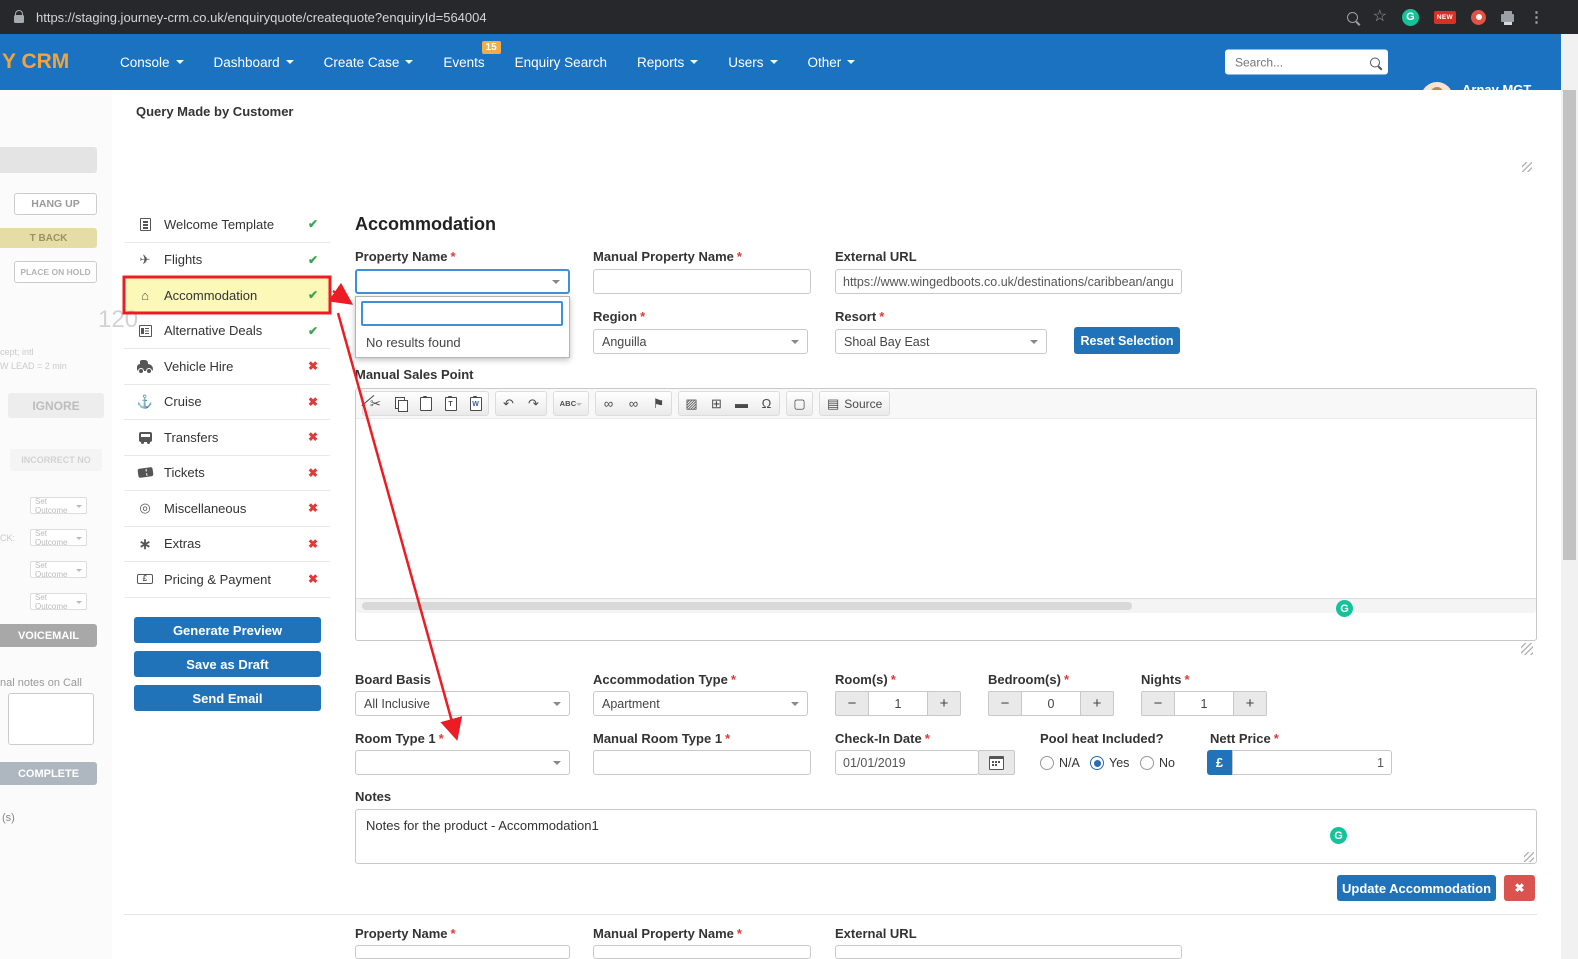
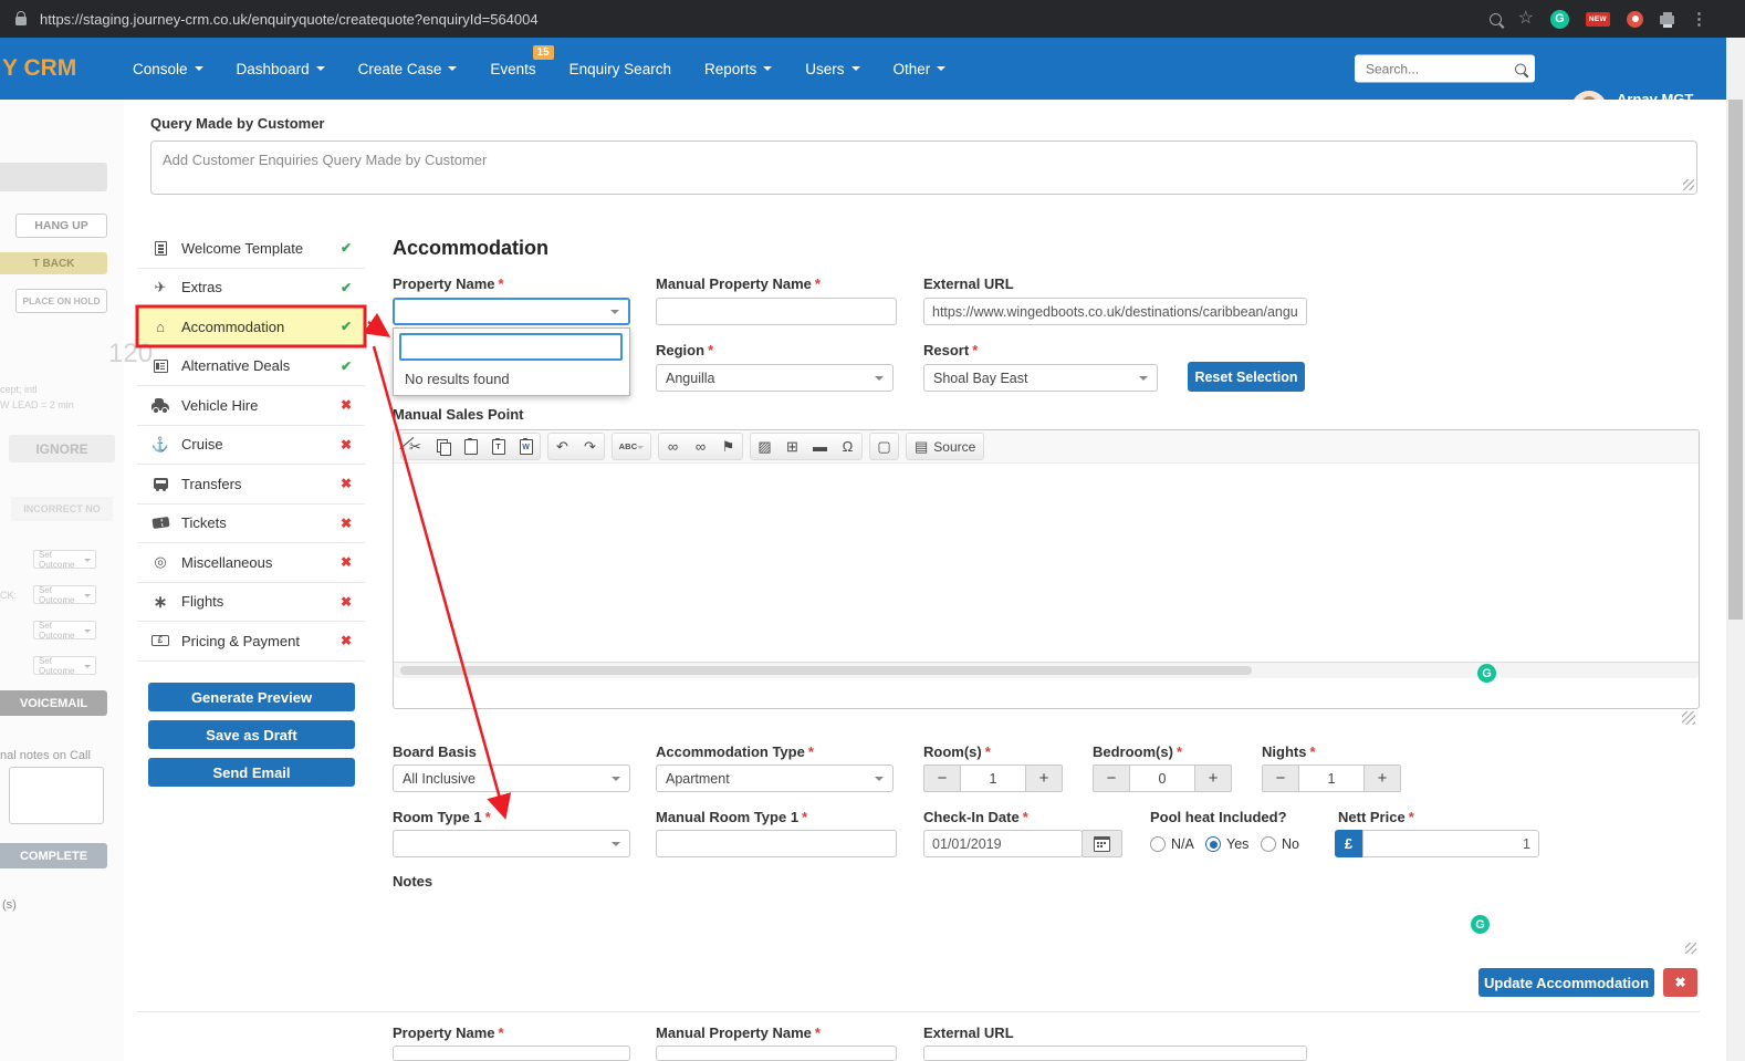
  https://staging.journey-crm.co.uk/enquiryquote/createquote?enquiryId=564004
  ☆
  ⋮
  Y CRM
  Console
  Dashboard
  Create Case
  Events
  15
  Enquiry Search
  Reports
  Users
  Other
  Search...
  HANG UP
  T BACK
  PLACE ON HOLD
  120
  cept; intl
  W LEAD = 2 min
  IGNORE
  INCORRECT NO
  CK:
  Set Outcome
  Set Outcome
  Set Outcome
  Set Outcome
  VOICEMAIL
  nal notes on Call
  COMPLETE
  (s)
  Query Made by Customer
+ Add Customer Enquiries Query Made by Customer
  Welcome Template
  ✔
  ✈
- Flights
+ Extras
  ✔
  ⌂
  Accommodation
  ✔
  Alternative Deals
  ✔
  Vehicle Hire
  ✖
  ⚓
  Cruise
  ✖
  Transfers
  ✖
  Tickets
  ✖
  ◎
  Miscellaneous
  ✖
  ∗
- Extras
+ Flights
  ✖
  Pricing & Payment
  ✖
  Generate Preview
  Save as Draft
  Send Email
  Accommodation
  Property Name *
  Manual Property Name *
  External URL
  https://www.wingedboots.co.uk/destinations/caribbean/angu
  No results found
  Region *
  Resort *
  Anguilla
  Shoal Bay East
  Reset Selection
  Manual Sales Point
  ✂
  ↶
  ↷
  ABC
  ∞
  ∞
  ⚑
  ▨
  ⊞
  ▬
  Ω
  ▢
  ▤
  Source
  Board Basis
  Accommodation Type *
  Room(s) *
  Bedroom(s) *
  Nights *
  All Inclusive
  Apartment
  −
  1
  +
  −
  0
  +
  −
  1
  +
  Room Type 1 *
  Manual Room Type 1 *
  Check-In Date *
  Pool heat Included?
  Nett Price *
  01/01/2019
  N/A
  Yes
  No
  £
  1
  Notes
- Notes for the product - Accommodation1
  Update Accommodation
  ✖
  Property Name *
  Manual Property Name *
  External URL
